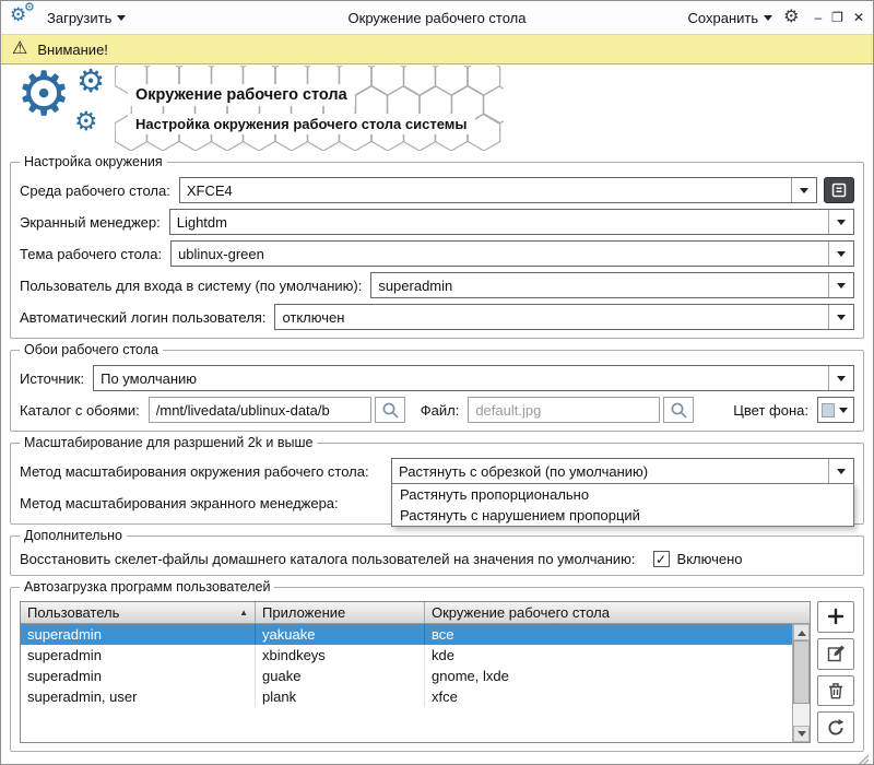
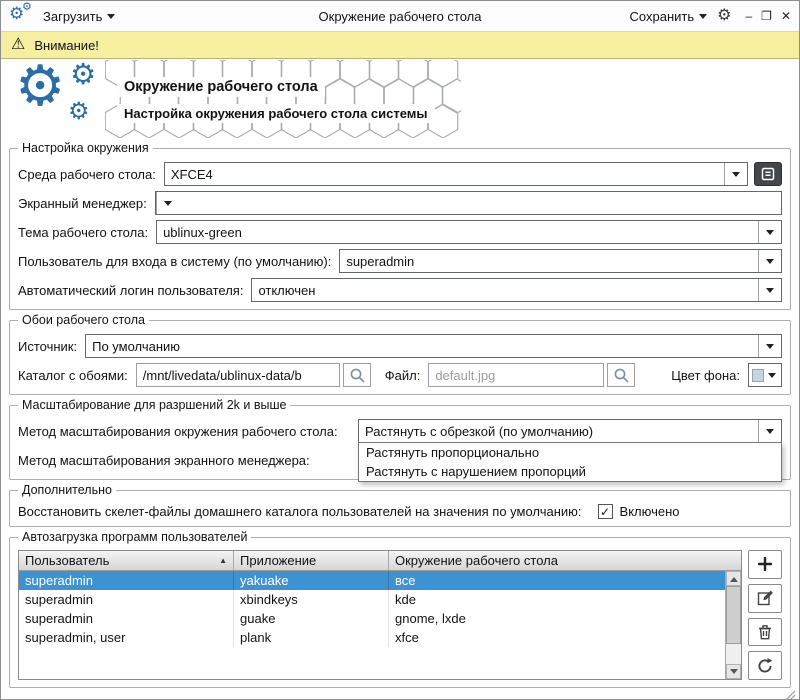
  ⚙
  ⚙
  Загрузить
  Окружение рабочего стола
  Сохранить
  ⚙
  –
  ❐
  ✕
  ⚠
  Внимание!
  ⚙
  ⚙
  ⚙
  Окружение рабочего стола
  Настройка окружения рабочего стола системы
  Настройка окружения
  Среда рабочего стола:
  XFCE4
  Экранный менеджер:
- Lightdm
  Тема рабочего стола:
  ublinux-green
  Пользователь для входа в систему (по умолчанию):
  superadmin
  Автоматический логин пользователя:
  отключен
  Обои рабочего стола
  Источник:
  По умолчанию
  Каталог с обоями:
  /mnt/livedata/ublinux-data/b
  Файл:
  default.jpg
  Цвет фона:
  Масштабирование для разршений 2k и выше
  Метод масштабирования окружения рабочего стола:
  Растянуть с обрезкой (по умолчанию)
  Растянуть пропорционально
  Растянуть с нарушением пропорций
  Метод масштабирования экранного менеджера:
  Дополнительно
  Восстановить скелет-файлы домашнего каталога пользователей на значения по умолчанию:
  ✓
  Включено
  Автозагрузка программ пользователей
  Пользователь
  ▲
  Приложение
  Окружение рабочего стола
  superadmin
  yakuake
  все
  superadmin
  xbindkeys
  kde
  superadmin
  guake
  gnome, lxde
  superadmin, user
  plank
  xfce
